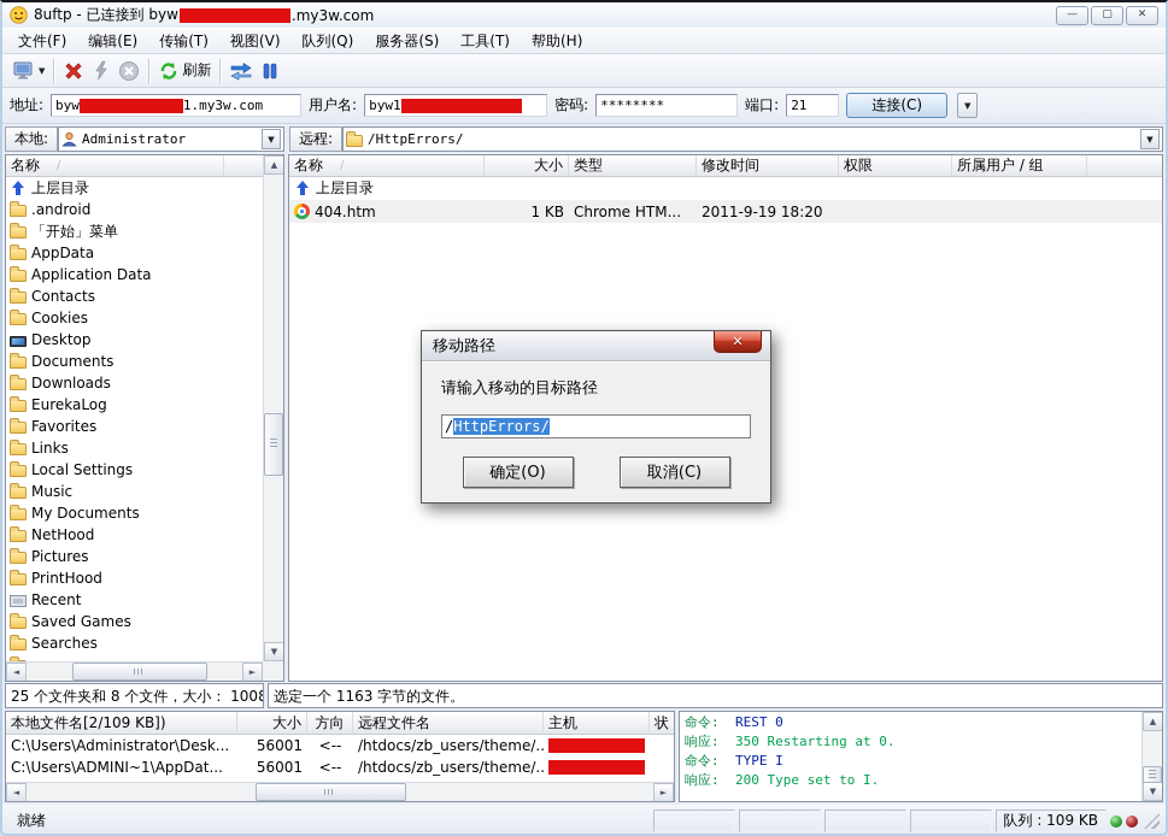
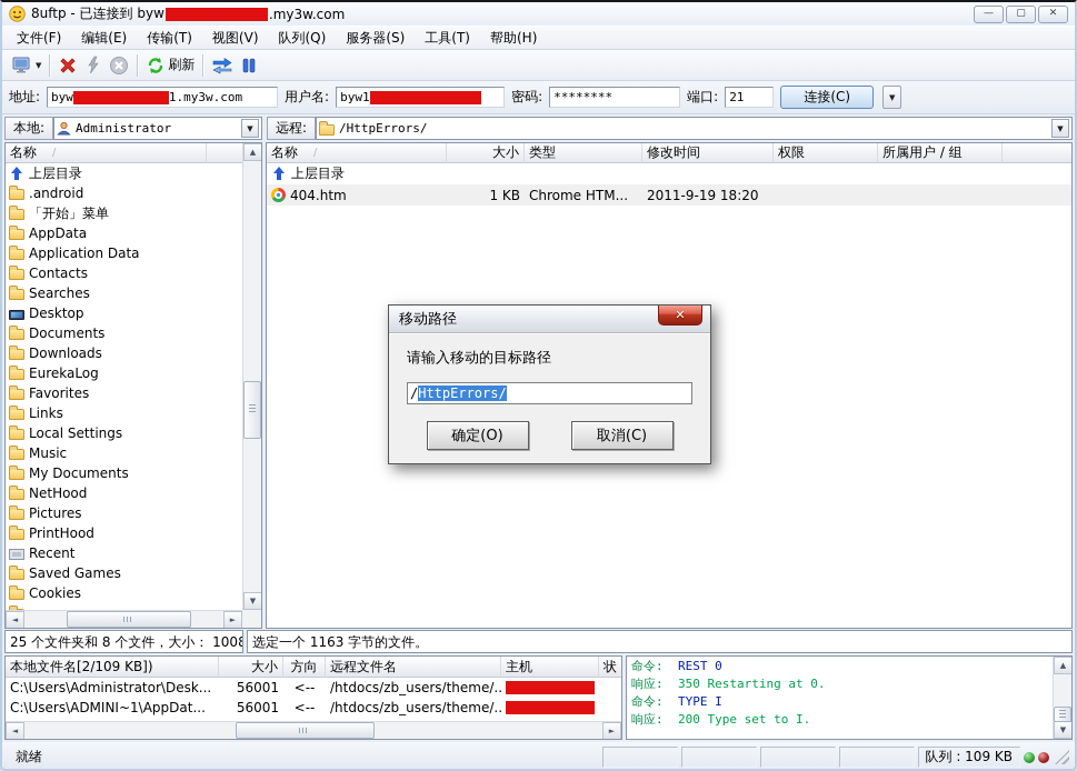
  8uftp - 已连接到 byw
  .my3w.com
  —
  ▢
  ✕
  文件(F)
  编辑(E)
  传输(T)
  视图(V)
  队列(Q)
  服务器(S)
  工具(T)
  帮助(H)
  ▼
  刷新
  地址:
  byw
  1.my3w.com
  用户名:
  byw1
  密码:
  ********
  端口:
  21
  连接(C)
  ▼
  本地:
  Administrator
  ▼
  远程:
  /HttpErrors/
  ▼
  名称
  /
  上层目录
  .android
  「开始」菜单
  AppData
  Application Data
  Contacts
- Cookies
+ Searches
  Desktop
  Documents
  Downloads
  EurekaLog
  Favorites
  Links
  Local Settings
  Music
  My Documents
  NetHood
  Pictures
  PrintHood
  Recent
  Saved Games
- Searches
+ Cookies
  ▲
  ▼
  ◄
  ►
  名称
  /
  大小
  类型
  修改时间
  权限
  所属用户 / 组
  上层目录
  404.htm
  1 KB
  Chrome HTM...
  2011-9-19 18:20
  25 个文件夹和 8 个文件，大小： 1008
  选定一个 1163 字节的文件。
  本地文件名[2/109 KB])
  大小
  方向
  远程文件名
  主机
  状
  C:\Users\Administrator\Desk...
  56001
  <--
  /htdocs/zb_users/theme/..
  C:\Users\ADMINI~1\AppDat...
  56001
  <--
  /htdocs/zb_users/theme/..
  ◄
  ►
  命令:
  REST 0
  响应:
  350 Restarting at 0.
  命令:
  TYPE I
  响应:
  200 Type set to I.
  ▲
  ▼
  就绪
  队列 : 109 KB
  移动路径
  ✕
  请输入移动的目标路径
  /
  HttpErrors/
  确定(O)
  取消(C)
